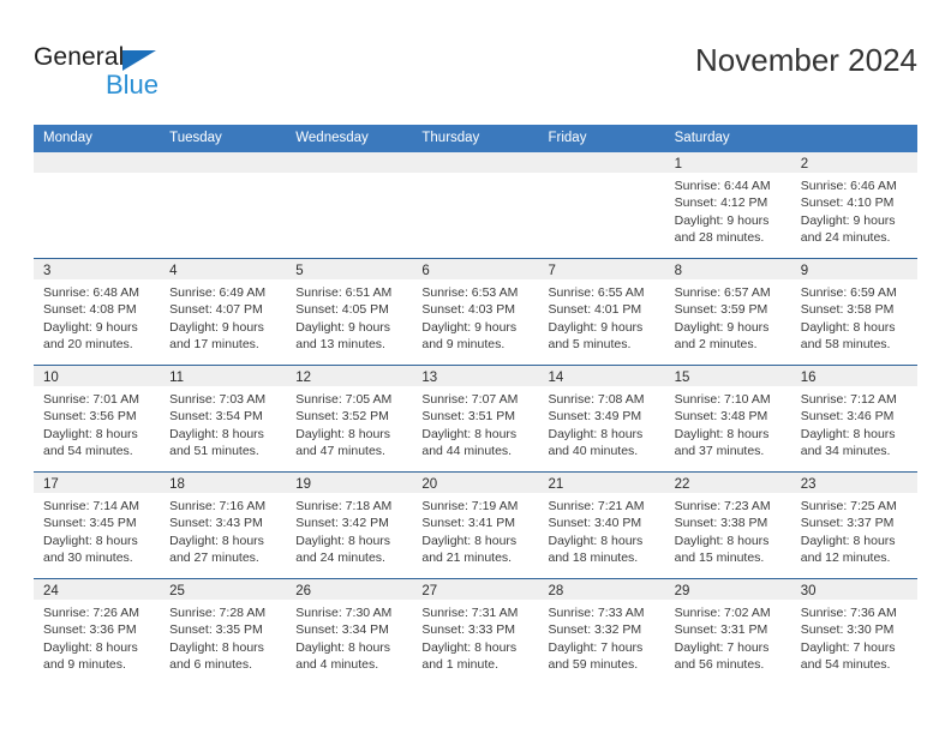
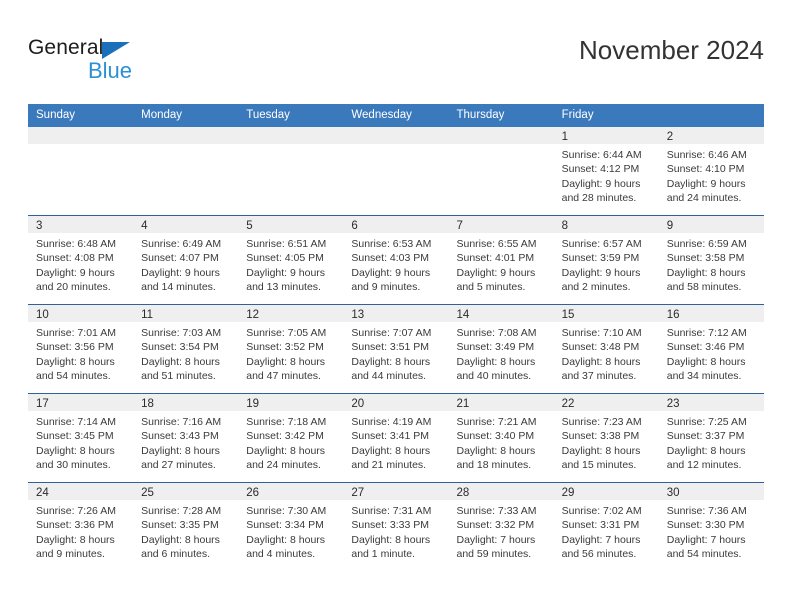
  General
  Blue
  November 2024
+ Sunday
  Monday
  Tuesday
  Wednesday
  Thursday
  Friday
- Saturday
  1
  Sunrise: 6:44 AM
  Sunset: 4:12 PM
  Daylight: 9 hours
  and 28 minutes.
  2
  Sunrise: 6:46 AM
  Sunset: 4:10 PM
  Daylight: 9 hours
  and 24 minutes.
  3
  Sunrise: 6:48 AM
  Sunset: 4:08 PM
  Daylight: 9 hours
  and 20 minutes.
  4
  Sunrise: 6:49 AM
  Sunset: 4:07 PM
  Daylight: 9 hours
- and 17 minutes.
+ and 14 minutes.
  5
  Sunrise: 6:51 AM
  Sunset: 4:05 PM
  Daylight: 9 hours
  and 13 minutes.
  6
  Sunrise: 6:53 AM
  Sunset: 4:03 PM
  Daylight: 9 hours
  and 9 minutes.
  7
  Sunrise: 6:55 AM
  Sunset: 4:01 PM
  Daylight: 9 hours
  and 5 minutes.
  8
  Sunrise: 6:57 AM
  Sunset: 3:59 PM
  Daylight: 9 hours
  and 2 minutes.
  9
  Sunrise: 6:59 AM
  Sunset: 3:58 PM
  Daylight: 8 hours
  and 58 minutes.
  10
  Sunrise: 7:01 AM
  Sunset: 3:56 PM
  Daylight: 8 hours
  and 54 minutes.
  11
  Sunrise: 7:03 AM
  Sunset: 3:54 PM
  Daylight: 8 hours
  and 51 minutes.
  12
  Sunrise: 7:05 AM
  Sunset: 3:52 PM
  Daylight: 8 hours
  and 47 minutes.
  13
  Sunrise: 7:07 AM
  Sunset: 3:51 PM
  Daylight: 8 hours
  and 44 minutes.
  14
  Sunrise: 7:08 AM
  Sunset: 3:49 PM
  Daylight: 8 hours
  and 40 minutes.
  15
  Sunrise: 7:10 AM
  Sunset: 3:48 PM
  Daylight: 8 hours
  and 37 minutes.
  16
  Sunrise: 7:12 AM
  Sunset: 3:46 PM
  Daylight: 8 hours
  and 34 minutes.
  17
  Sunrise: 7:14 AM
  Sunset: 3:45 PM
  Daylight: 8 hours
  and 30 minutes.
  18
  Sunrise: 7:16 AM
  Sunset: 3:43 PM
  Daylight: 8 hours
  and 27 minutes.
  19
  Sunrise: 7:18 AM
  Sunset: 3:42 PM
  Daylight: 8 hours
  and 24 minutes.
  20
- Sunrise: 7:19 AM
+ Sunrise: 4:19 AM
  Sunset: 3:41 PM
  Daylight: 8 hours
  and 21 minutes.
  21
  Sunrise: 7:21 AM
  Sunset: 3:40 PM
  Daylight: 8 hours
  and 18 minutes.
  22
  Sunrise: 7:23 AM
  Sunset: 3:38 PM
  Daylight: 8 hours
  and 15 minutes.
  23
  Sunrise: 7:25 AM
  Sunset: 3:37 PM
  Daylight: 8 hours
  and 12 minutes.
  24
  Sunrise: 7:26 AM
  Sunset: 3:36 PM
  Daylight: 8 hours
  and 9 minutes.
  25
  Sunrise: 7:28 AM
  Sunset: 3:35 PM
  Daylight: 8 hours
  and 6 minutes.
  26
  Sunrise: 7:30 AM
  Sunset: 3:34 PM
  Daylight: 8 hours
  and 4 minutes.
  27
  Sunrise: 7:31 AM
  Sunset: 3:33 PM
  Daylight: 8 hours
  and 1 minute.
  28
  Sunrise: 7:33 AM
  Sunset: 3:32 PM
  Daylight: 7 hours
  and 59 minutes.
  29
  Sunrise: 7:02 AM
  Sunset: 3:31 PM
  Daylight: 7 hours
  and 56 minutes.
  30
  Sunrise: 7:36 AM
  Sunset: 3:30 PM
  Daylight: 7 hours
  and 54 minutes.
